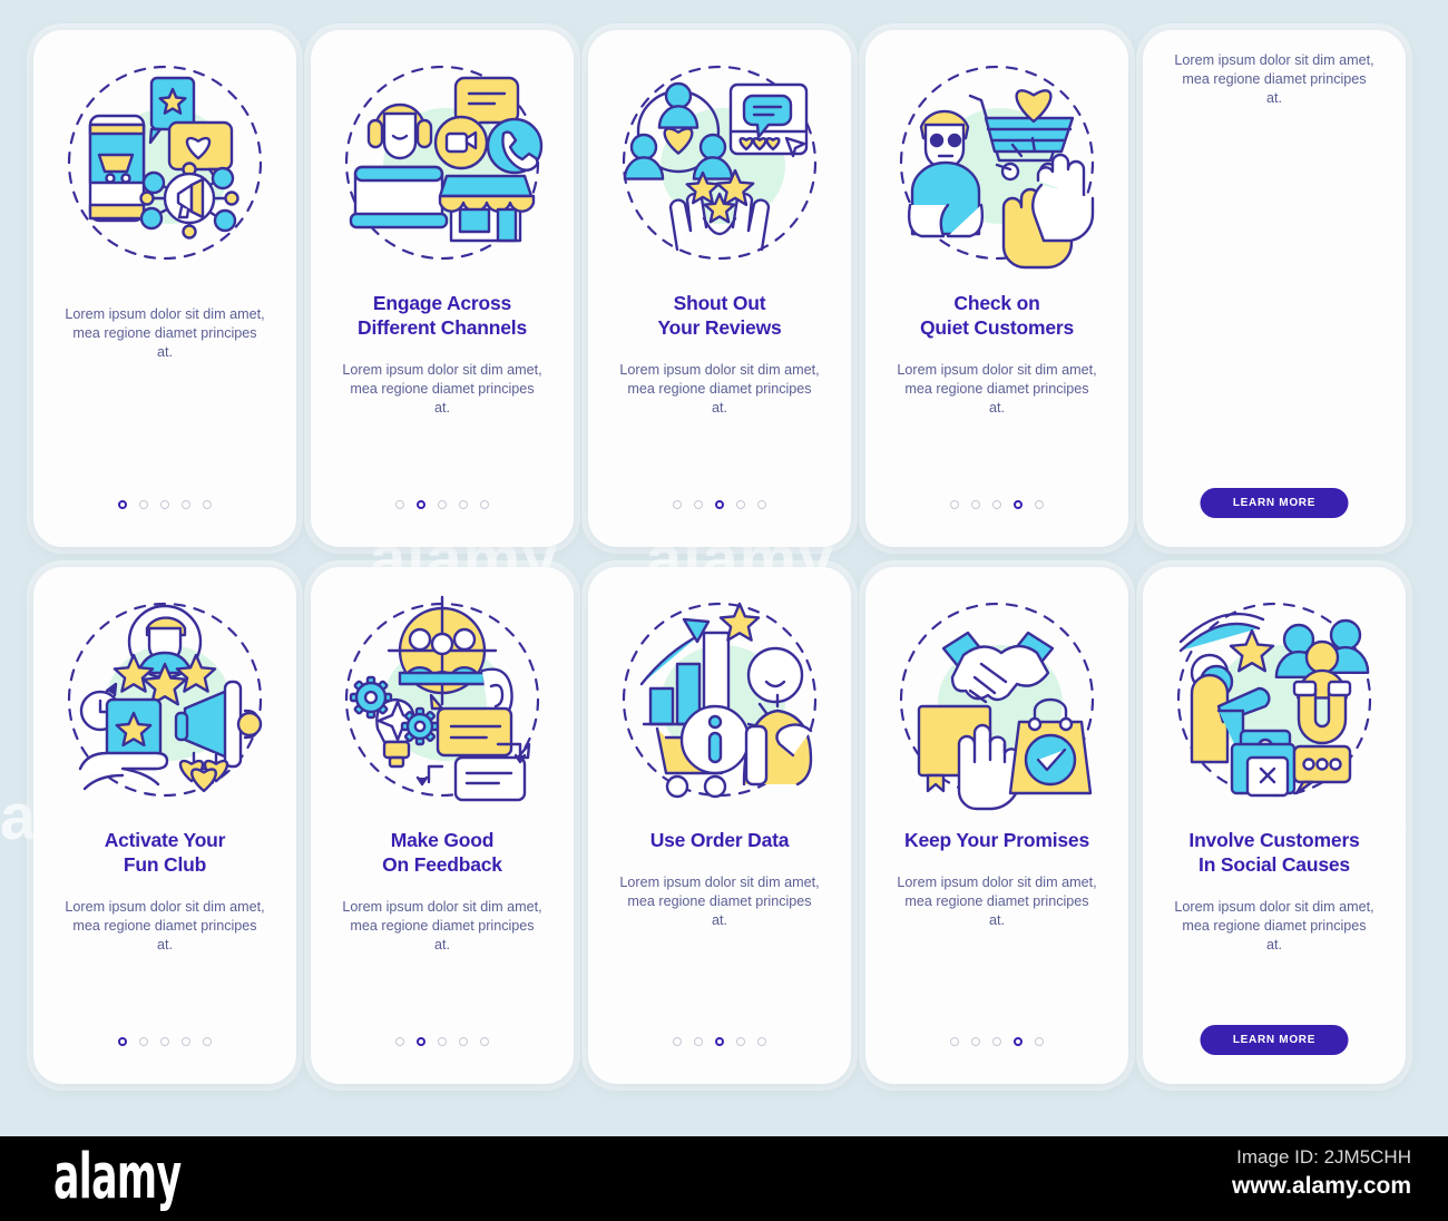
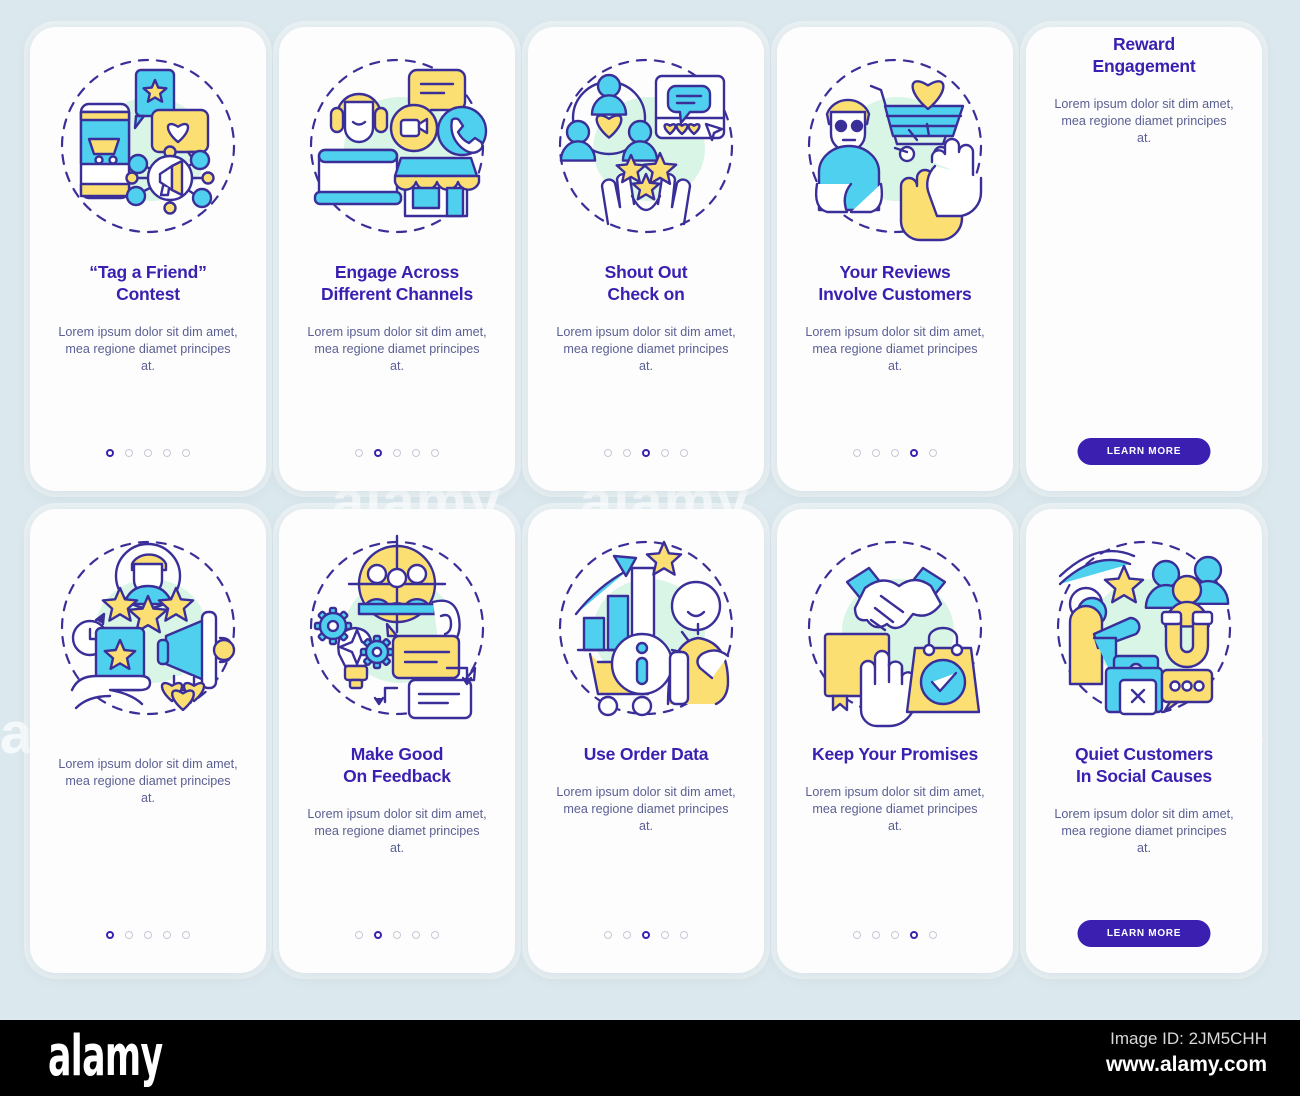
  alamy
  alamy
+ “Tag a Friend”
+ Contest
  Lorem ipsum dolor sit dim amet, mea regione diamet principes at.
  Engage Across
  Different Channels
  Lorem ipsum dolor sit dim amet, mea regione diamet principes at.
  Shout Out
- Your Reviews
+ Check on
  Lorem ipsum dolor sit dim amet, mea regione diamet principes at.
- Check on
+ Your Reviews
- Quiet Customers
+ Involve Customers
  Lorem ipsum dolor sit dim amet, mea regione diamet principes at.
+ Reward
+ Engagement
  Lorem ipsum dolor sit dim amet, mea regione diamet principes at.
  LEARN MORE
- Activate Your
- Fun Club
  Lorem ipsum dolor sit dim amet, mea regione diamet principes at.
  Make Good
  On Feedback
  Lorem ipsum dolor sit dim amet, mea regione diamet principes at.
  Use Order Data
  Lorem ipsum dolor sit dim amet, mea regione diamet principes at.
  Keep Your Promises
  Lorem ipsum dolor sit dim amet, mea regione diamet principes at.
- Involve Customers
+ Quiet Customers
  In Social Causes
  Lorem ipsum dolor sit dim amet, mea regione diamet principes at.
  LEARN MORE
  alamy
  Image ID: 2JM5CHH
  www.alamy.com
